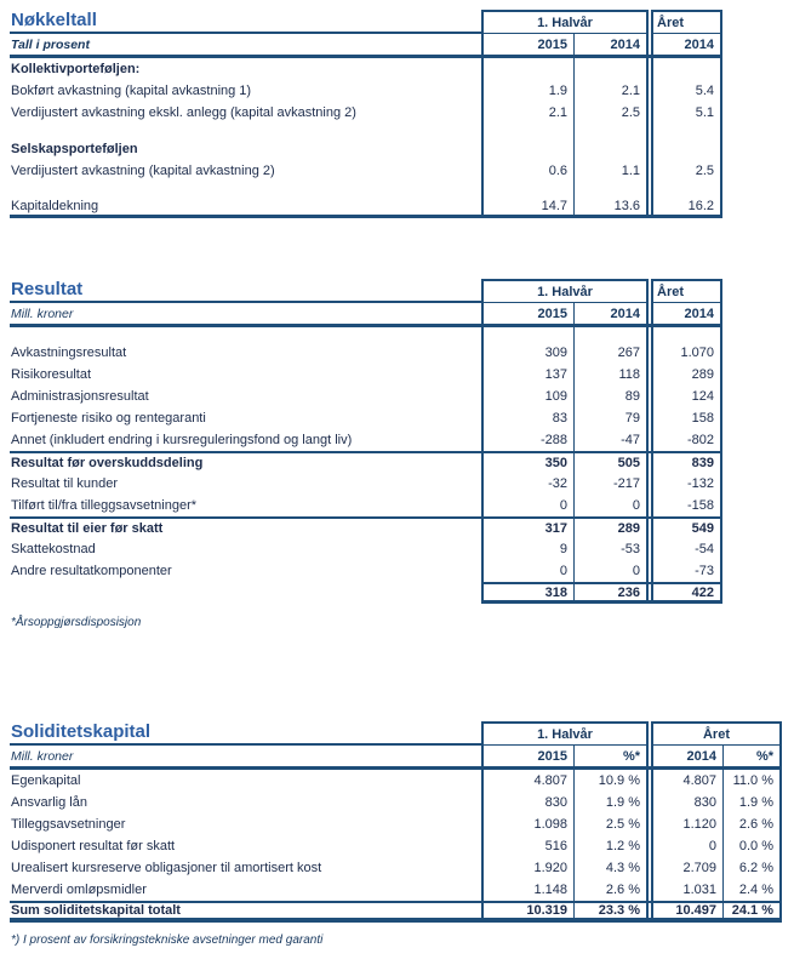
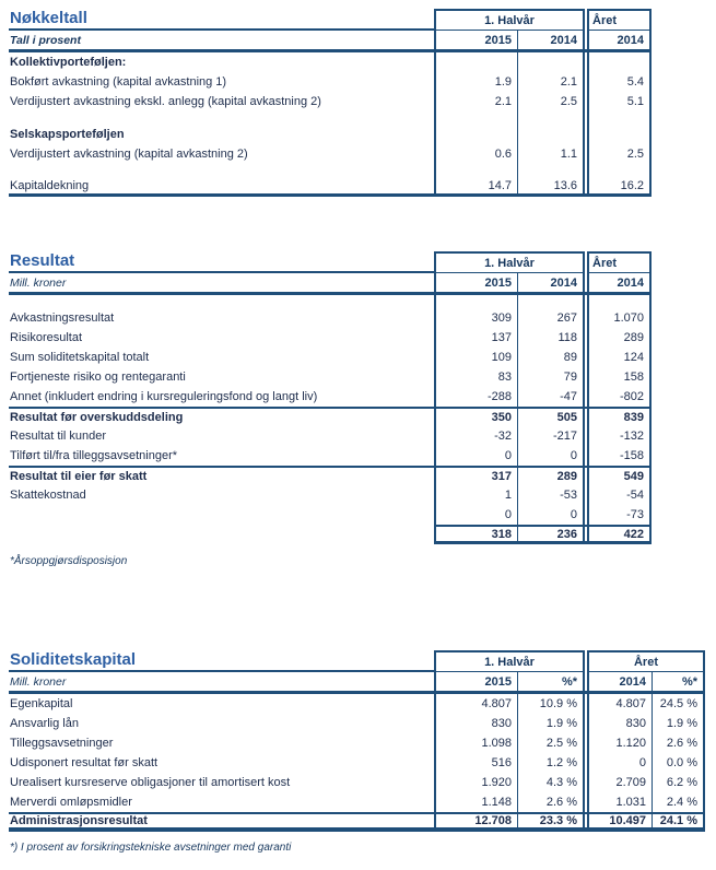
  Nøkkeltall
  1. Halvår
  Året
  Tall i prosent
  2015
  2014
  2014
  Kollektivporteføljen:
  Bokført avkastning (kapital avkastning 1)
  1.9
  2.1
  5.4
  Verdijustert avkastning ekskl. anlegg (kapital avkastning 2)
  2.1
  2.5
  5.1
  Selskapsporteføljen
  Verdijustert avkastning (kapital avkastning 2)
  0.6
  1.1
  2.5
  Kapitaldekning
  14.7
  13.6
  16.2
  Resultat
  1. Halvår
  Året
  Mill. kroner
  2015
  2014
  2014
  Avkastningsresultat
  309
  267
  1.070
  Risikoresultat
  137
  118
  289
- Administrasjonsresultat
+ Sum soliditetskapital totalt
  109
  89
  124
  Fortjeneste risiko og rentegaranti
  83
  79
  158
  Annet (inkludert endring i kursreguleringsfond og langt liv)
  -288
  -47
  -802
  Resultat før overskuddsdeling
  350
  505
  839
  Resultat til kunder
  -32
  -217
  -132
  Tilført til/fra tilleggsavsetninger*
  0
  0
  -158
  Resultat til eier før skatt
  317
  289
  549
  Skattekostnad
- 9
+ 1
  -53
  -54
- Andre resultatkomponenter
  0
  0
  -73
  318
  236
  422
  *Årsoppgjørsdisposisjon
  Soliditetskapital
  1. Halvår
  Året
  Mill. kroner
  2015
  %*
  2014
  %*
  Egenkapital
  4.807
  10.9 %
  4.807
- 11.0 %
+ 24.5 %
  Ansvarlig lån
  830
  1.9 %
  830
  1.9 %
  Tilleggsavsetninger
  1.098
  2.5 %
  1.120
  2.6 %
  Udisponert resultat før skatt
  516
  1.2 %
  0
  0.0 %
  Urealisert kursreserve obligasjoner til amortisert kost
  1.920
  4.3 %
  2.709
  6.2 %
  Merverdi omløpsmidler
  1.148
  2.6 %
  1.031
  2.4 %
- Sum soliditetskapital totalt
+ Administrasjonsresultat
- 10.319
+ 12.708
  23.3 %
  10.497
  24.1 %
  *) I prosent av forsikringstekniske avsetninger med garanti
